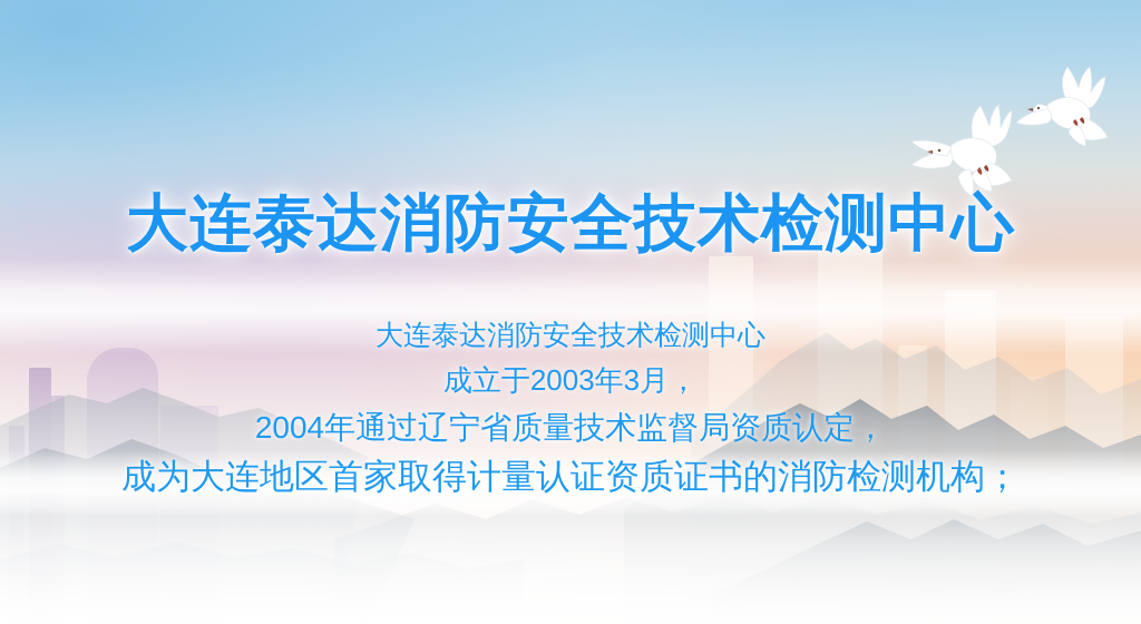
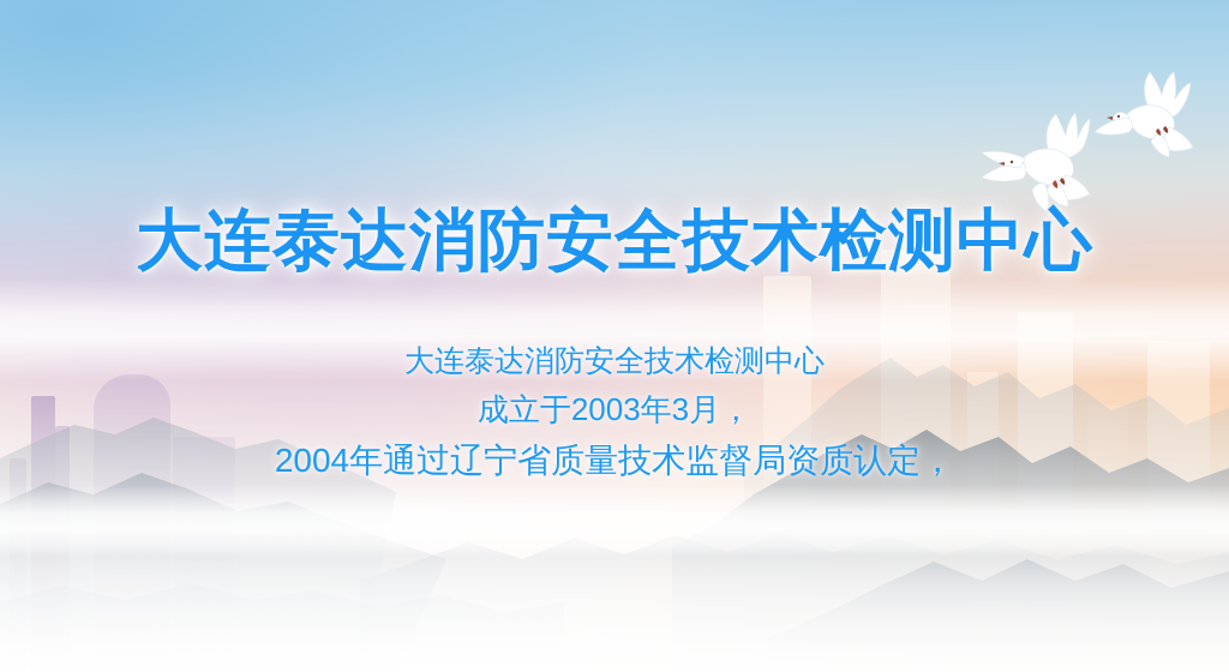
  大连泰达消防安全技术检测中心
  大连泰达消防安全技术检测中心
  成立于2003年3月，
  2004年通过辽宁省质量技术监督局资质认定，
- 成为大连地区首家取得计量认证资质证书的消防检测机构；
